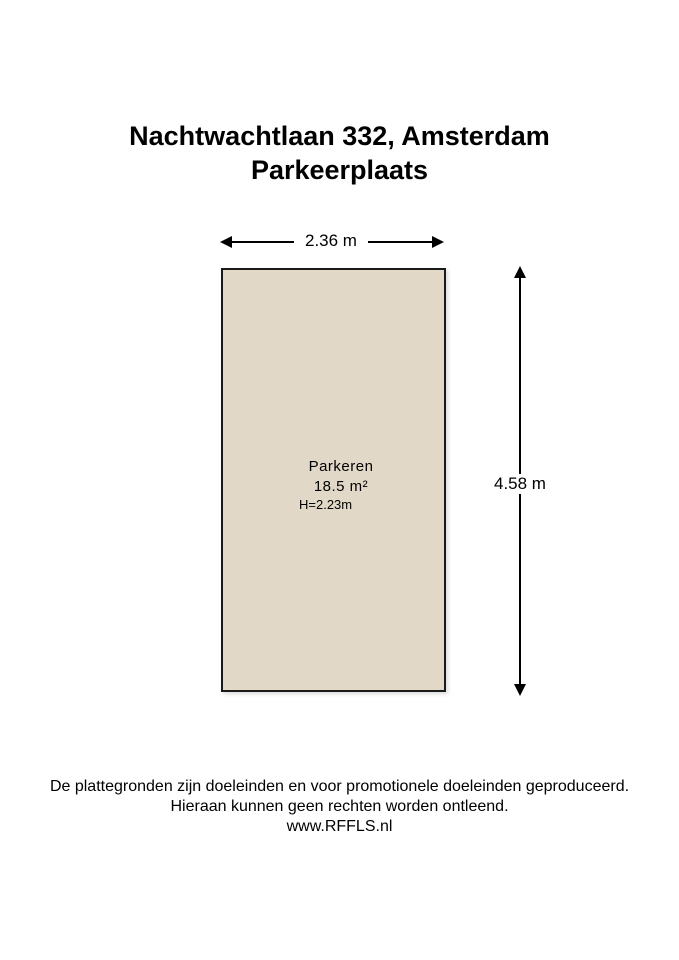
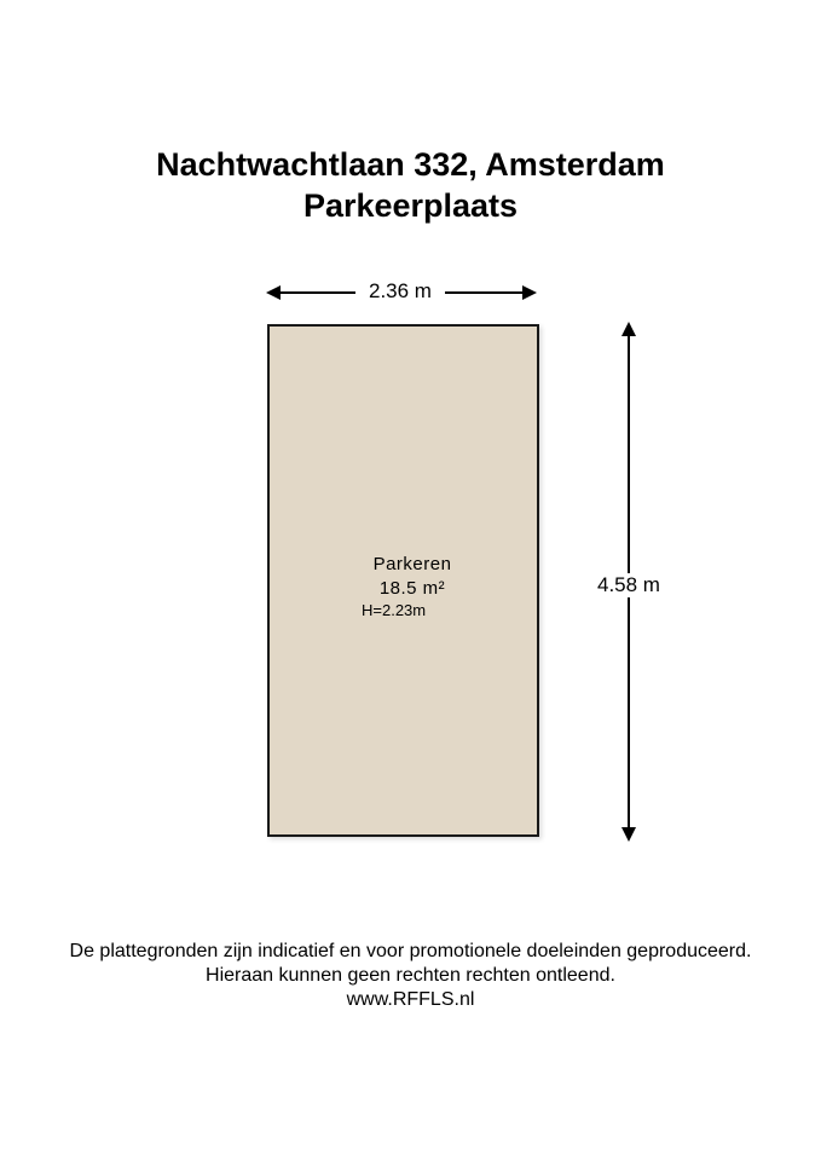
  Nachtwachtlaan 332, Amsterdam
  Parkeerplaats
  2.36 m
  Parkeren
  18.5 m²
  H=2.23m
  4.58 m
- De plattegronden zijn doeleinden en voor promotionele doeleinden geproduceerd.
+ De plattegronden zijn indicatief en voor promotionele doeleinden geproduceerd.
- Hieraan kunnen geen rechten worden ontleend.
+ Hieraan kunnen geen rechten rechten ontleend.
  www.RFFLS.nl
